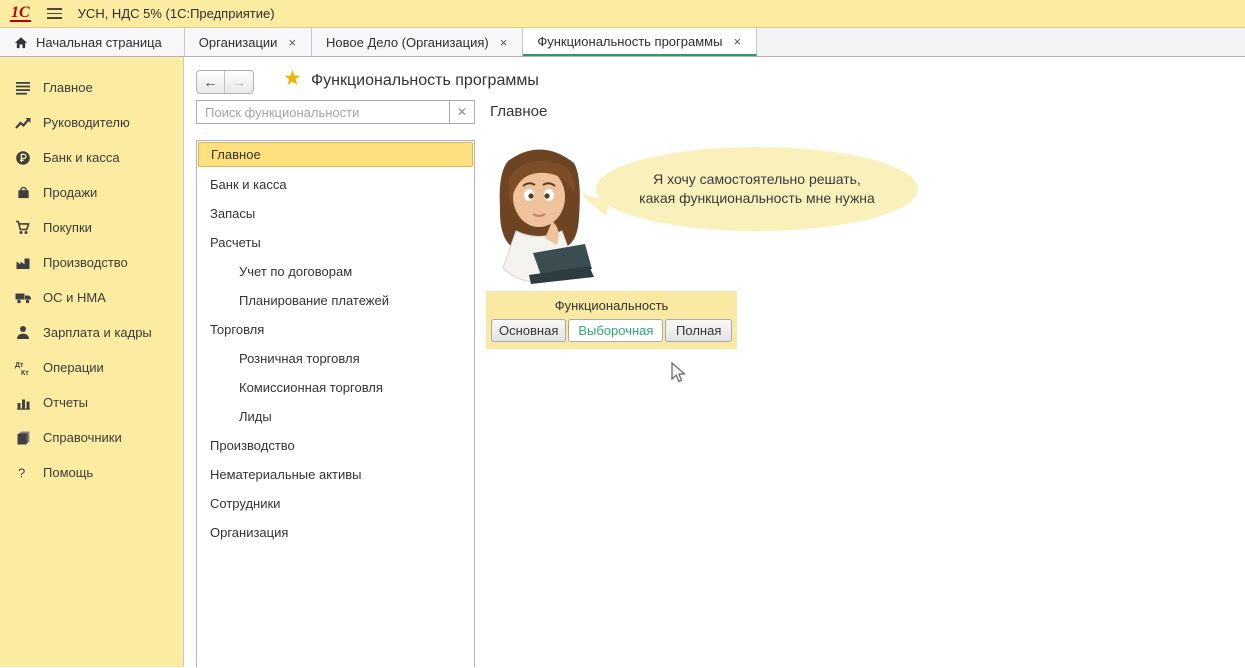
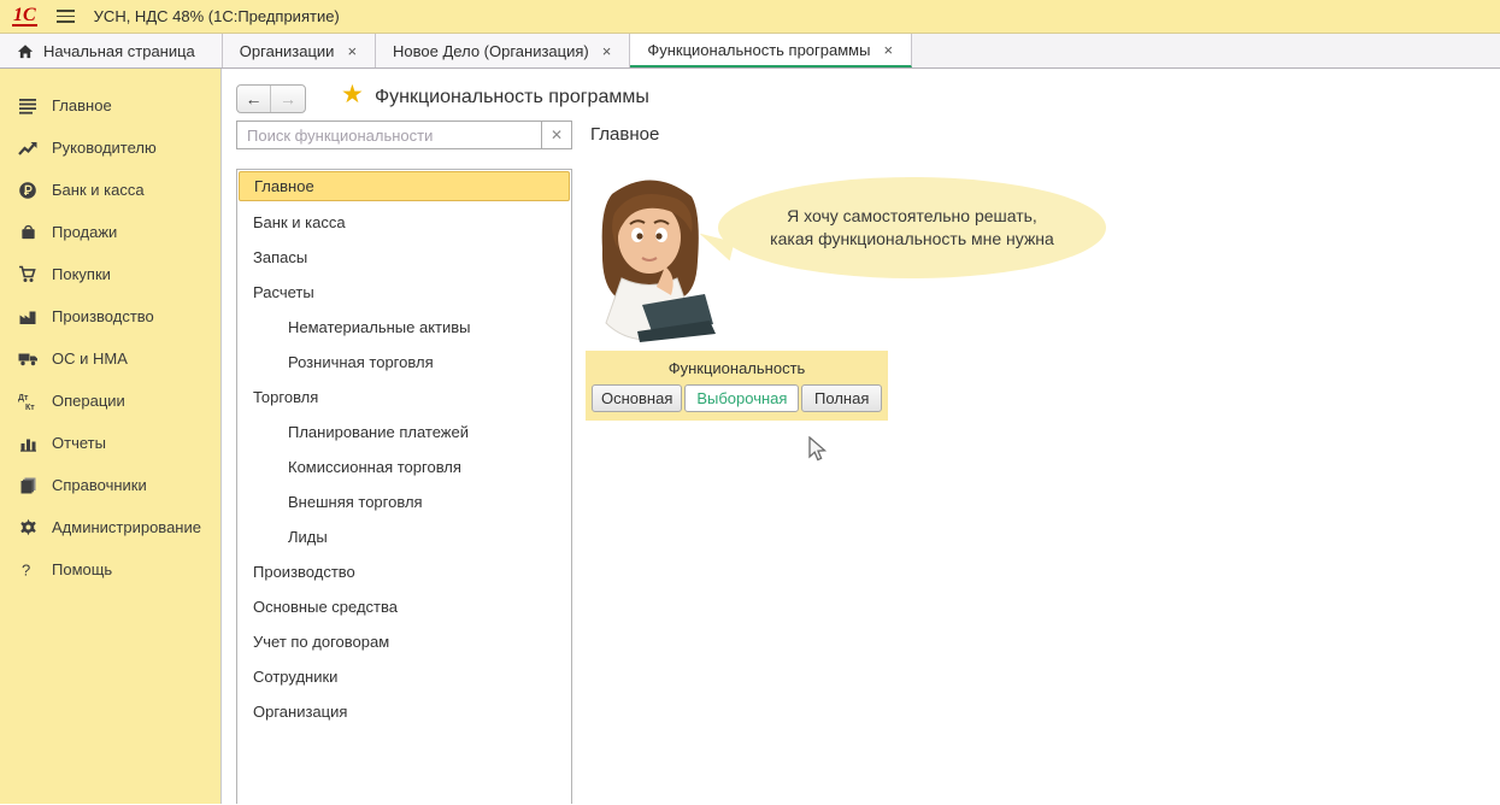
  1С
- УСН, НДС 5% (1С:Предприятие)
+ УСН, НДС 48% (1С:Предприятие)
  Начальная страница
  Организации
  ×
  Новое Дело (Организация)
  ×
  Функциональность программы
  ×
  Главное
  Руководителю
  Банк и касса
  Продажи
  Покупки
  Производство
  ОС и НМА
- Зарплата и кадры
  Операции
  Отчеты
  Справочники
+ Администрирование
  ?
  Помощь
  ←
  →
  ★
  Функциональность программы
  Поиск функциональности
  ✕
  Главное
  Банк и касса
  Запасы
  Расчеты
- Учет по договорам
+ Нематериальные активы
- Планирование платежей
+ Розничная торговля
  Торговля
- Розничная торговля
+ Планирование платежей
  Комиссионная торговля
+ Внешняя торговля
  Лиды
  Производство
+ Основные средства
- Нематериальные активы
+ Учет по договорам
  Сотрудники
  Организация
  Главное
  Я хочу самостоятельно решать,
  какая функциональность мне нужна
  Функциональность
  Основная
  Выборочная
  Полная
